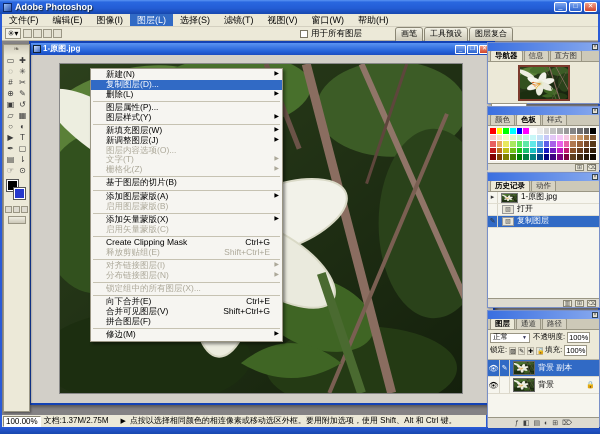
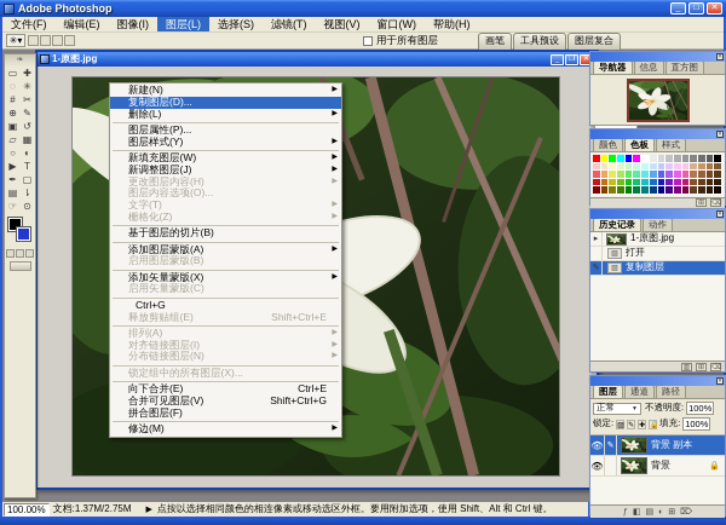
  Adobe Photoshop
  文件(F)
  编辑(E)
  图像(I)
  图层(L)
  选择(S)
  滤镜(T)
  视图(V)
  窗口(W)
  帮助(H)
  ✳▾
  用于所有图层
  画笔
  工具预设
  图层复合
  1-原图.jpg
  ▭
  ✚
  ◌
  ✳
  #
  ✂
  ⊕
  ✎
  ▣
  ↺
  ▱
  ▦
  ○
  ◐
  ▶
  T
  ✒
  ▢
  ▤
  ⇂
  ☞
  ⊙
  新建(N)
  复制图层(D)...
  删除(L)
  图层属性(P)...
  图层样式(Y)
  新填充图层(W)
  新调整图层(J)
+ 更改图层内容(H)
  图层内容选项(O)...
  文字(T)
  栅格化(Z)
  基于图层的切片(B)
  添加图层蒙版(A)
  启用图层蒙版(B)
  添加矢量蒙版(X)
  启用矢量蒙版(C)
- Create Clipping Mask
  Ctrl+G
  释放剪贴组(E)
  Shift+Ctrl+E
+ 排列(A)
  对齐链接图层(I)
  分布链接图层(N)
  锁定组中的所有图层(X)...
  向下合并(E)
  Ctrl+E
  合并可见图层(V)
  Shift+Ctrl+G
  拼合图层(F)
  修边(M)
  导航器
  信息
  直方图
  颜色
  色板
  样式
  历史记录
  动作
  1-原图.jpg
  打开
  复制图层
  图层
  通道
  路径
  正常
  不透明度:
  100%
  锁定:
  填充:
  100%
  👁
  背景 副本
  👁
  背景
  100.00%
  文档:1.37M/2.75M
  点按以选择相同颜色的相连像素或移动选区外框。要用附加选项，使用 Shift、Alt 和 Ctrl 键。
